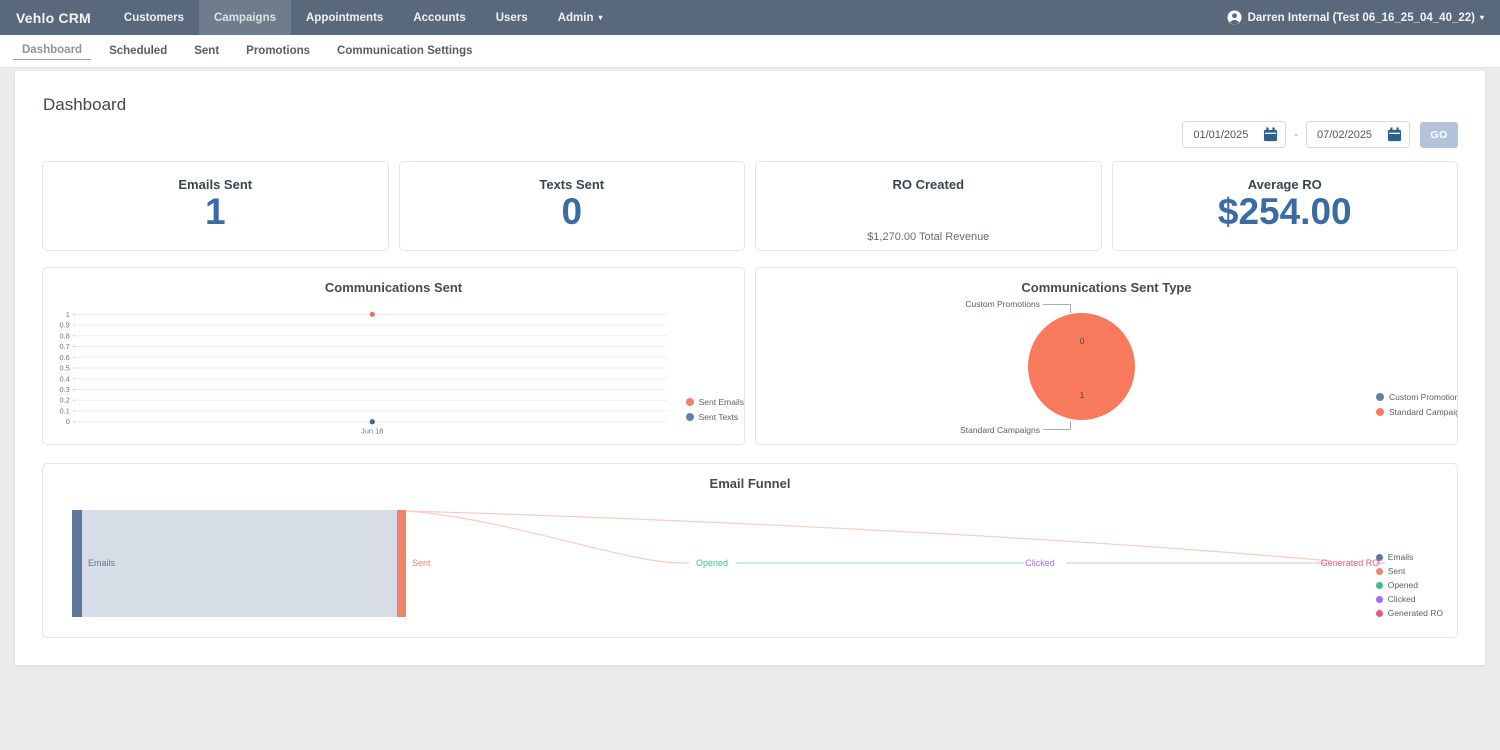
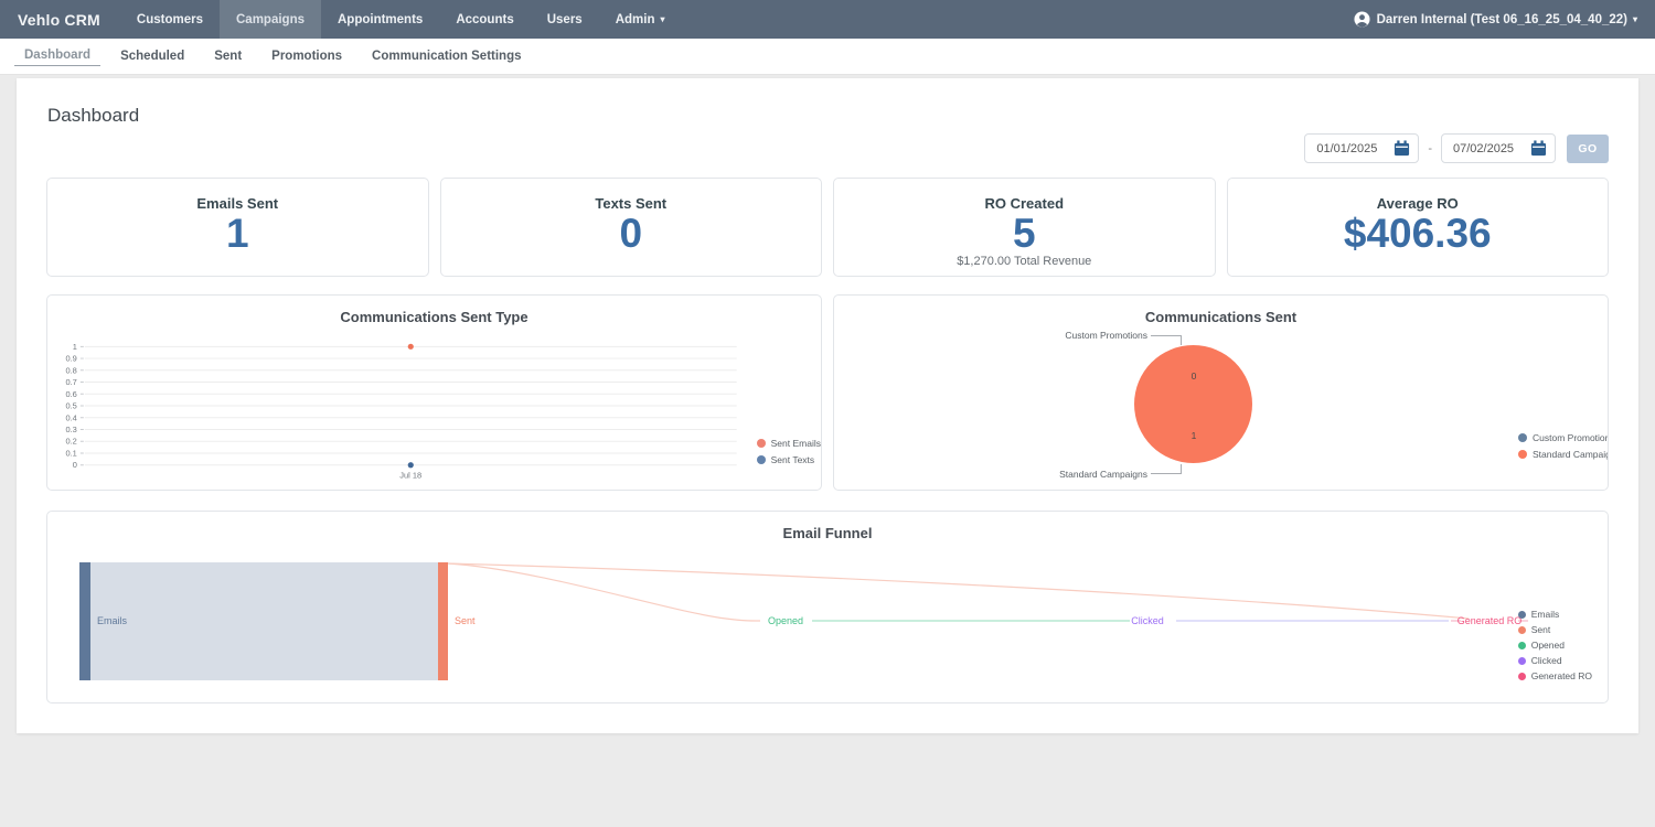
  Vehlo CRM
  Customers
  Campaigns
  Appointments
  Accounts
  Users
  Admin
  ▾
  Darren Internal (Test 06_16_25_04_40_22)
  ▾
  Dashboard
  Scheduled
  Sent
  Promotions
  Communication Settings
  Dashboard
  01/01/2025
  -
  07/02/2025
  GO
  Emails Sent
  1
  Texts Sent
  0
  RO Created
+ 5
  $1,270.00 Total Revenue
  Average RO
- $254.00
+ $406.36
- Communications Sent
+ Communications Sent Type
  0
  0.1
  0.2
  0.3
  0.4
  0.5
  0.6
  0.7
  0.8
  0.9
  1
- Jun 18
+ Jul 18
  Sent Emails
  Sent Texts
- Communications Sent Type
+ Communications Sent
  Custom Promotions
  0
  1
  Standard Campaigns
  Custom Promotio
  Standard Campai
  Email Funnel
  Emails
  Sent
  Opened
  Clicked
  Generated RO
  Emails
  Sent
  Opened
  Clicked
  Generated RO
